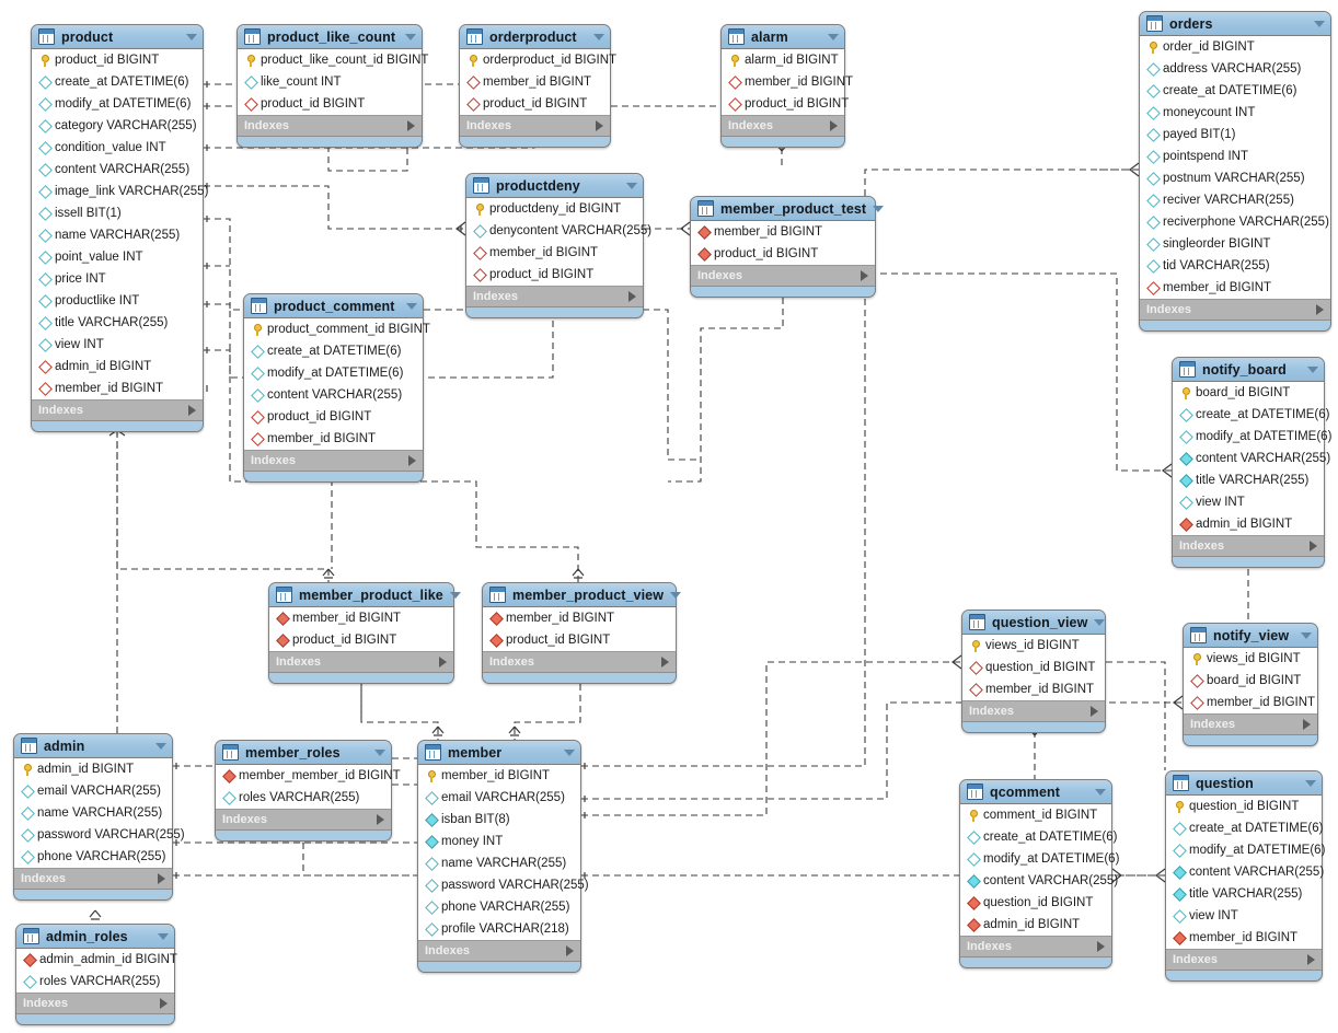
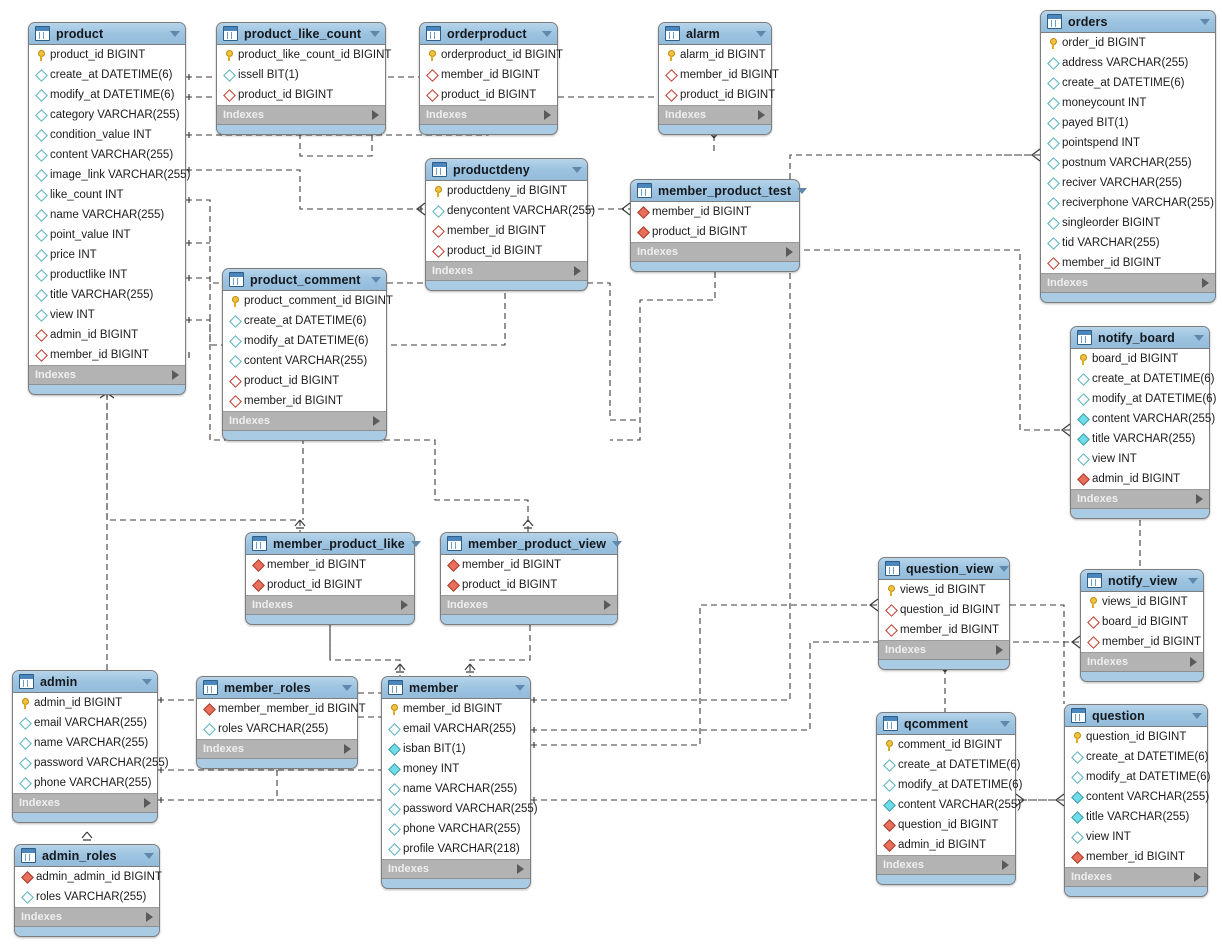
  product
  product_id BIGINT
  create_at DATETIME(6)
  modify_at DATETIME(6)
  category VARCHAR(255)
  condition_value INT
  content VARCHAR(255)
  image_link VARCHAR(255)
- issell BIT(1)
+ like_count INT
  name VARCHAR(255)
  point_value INT
  price INT
  productlike INT
  title VARCHAR(255)
  view INT
  admin_id BIGINT
  member_id BIGINT
  Indexes
  product_like_count
  product_like_count_id BIGINT
- like_count INT
+ issell BIT(1)
  product_id BIGINT
  Indexes
  orderproduct
  orderproduct_id BIGINT
  member_id BIGINT
  product_id BIGINT
  Indexes
  alarm
  alarm_id BIGINT
  member_id BIGINT
  product_id BIGINT
  Indexes
  orders
  order_id BIGINT
  address VARCHAR(255)
  create_at DATETIME(6)
  moneycount INT
  payed BIT(1)
  pointspend INT
  postnum VARCHAR(255)
  reciver VARCHAR(255)
  reciverphone VARCHAR(255)
  singleorder BIGINT
  tid VARCHAR(255)
  member_id BIGINT
  Indexes
  productdeny
  productdeny_id BIGINT
  denycontent VARCHAR(255)
  member_id BIGINT
  product_id BIGINT
  Indexes
  member_product_test
  member_id BIGINT
  product_id BIGINT
  Indexes
  product_comment
  product_comment_id BIGINT
  create_at DATETIME(6)
  modify_at DATETIME(6)
  content VARCHAR(255)
  product_id BIGINT
  member_id BIGINT
  Indexes
  notify_board
  board_id BIGINT
  create_at DATETIME(6)
  modify_at DATETIME(6)
  content VARCHAR(255)
  title VARCHAR(255)
  view INT
  admin_id BIGINT
  Indexes
  member_product_like
  member_id BIGINT
  product_id BIGINT
  Indexes
  member_product_view
  member_id BIGINT
  product_id BIGINT
  Indexes
  question_view
  views_id BIGINT
  question_id BIGINT
  member_id BIGINT
  Indexes
  notify_view
  views_id BIGINT
  board_id BIGINT
  member_id BIGINT
  Indexes
  admin
  admin_id BIGINT
  email VARCHAR(255)
  name VARCHAR(255)
  password VARCHAR(255)
  phone VARCHAR(255)
  Indexes
  member_roles
  member_member_id BIGINT
  roles VARCHAR(255)
  Indexes
  member
  member_id BIGINT
  email VARCHAR(255)
- isban BIT(8)
+ isban BIT(1)
  money INT
  name VARCHAR(255)
  password VARCHAR(255)
  phone VARCHAR(255)
  profile VARCHAR(218)
  Indexes
  qcomment
  comment_id BIGINT
  create_at DATETIME(6)
  modify_at DATETIME(6)
  content VARCHAR(255)
  question_id BIGINT
  admin_id BIGINT
  Indexes
  question
  question_id BIGINT
  create_at DATETIME(6)
  modify_at DATETIME(6)
  content VARCHAR(255)
  title VARCHAR(255)
  view INT
  member_id BIGINT
  Indexes
  admin_roles
  admin_admin_id BIGINT
  roles VARCHAR(255)
  Indexes
